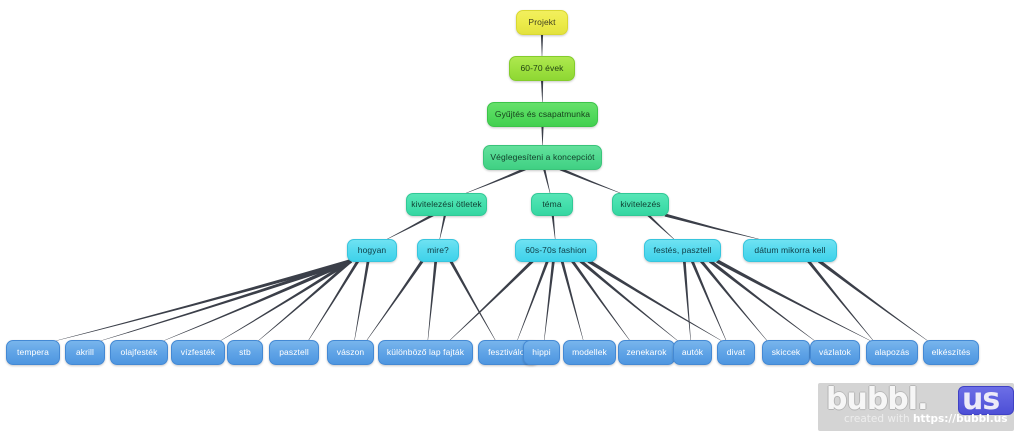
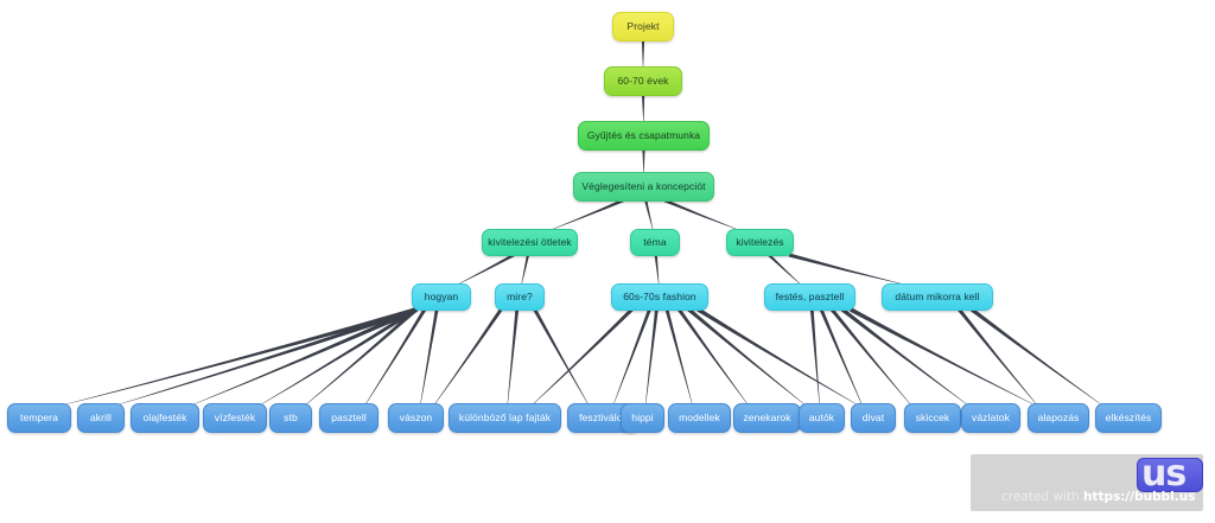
  Projekt
  60-70 évek
  Gyűjtés és csapatmunka
  Véglegesíteni a koncepciót
  kivitelezési ötletek
  téma
  kivitelezés
  hogyan
  mire?
  60s-70s fashion
  festés, pasztell
  dátum mikorra kell
  tempera
  akrill
  olajfesték
  vízfesték
  stb
  pasztell
  vászon
  különböző lap fajták
  fesztivál
  hippi
  modellek
  zenekarok
  autók
  divat
  skiccek
  vázlatok
  alapozás
  elkészítés
- bubbl.
  us
  created with https://bubbl.us
